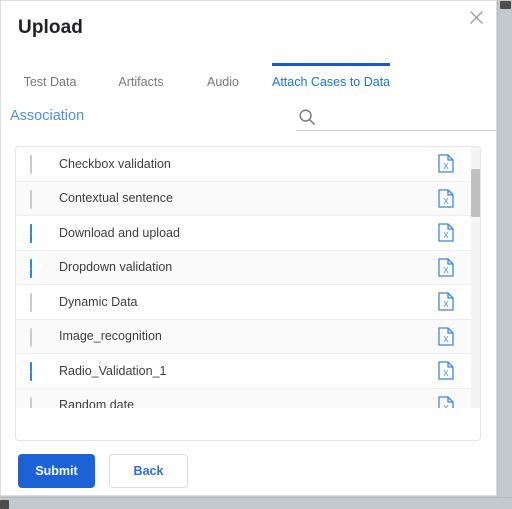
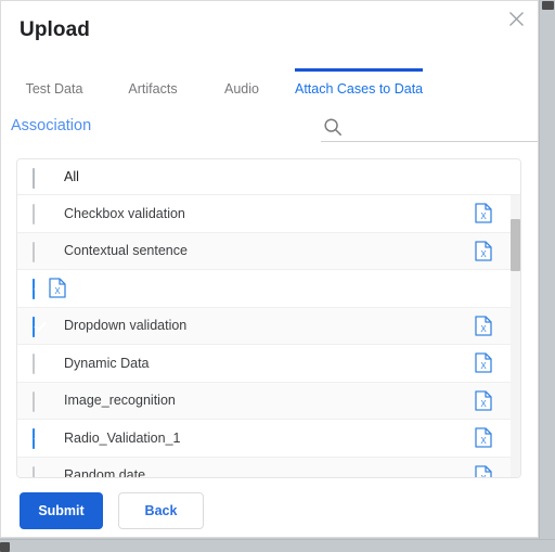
  Upload
  Test Data
  Artifacts
  Audio
  Attach Cases to Data
  Association
+ All
  Checkbox validation
  X
  Contextual sentence
  X
- Download and upload
  X
  Dropdown validation
  X
  Dynamic Data
  X
  Image_recognition
  X
  Radio_Validation_1
  X
  Random date
  Submit
  Back
